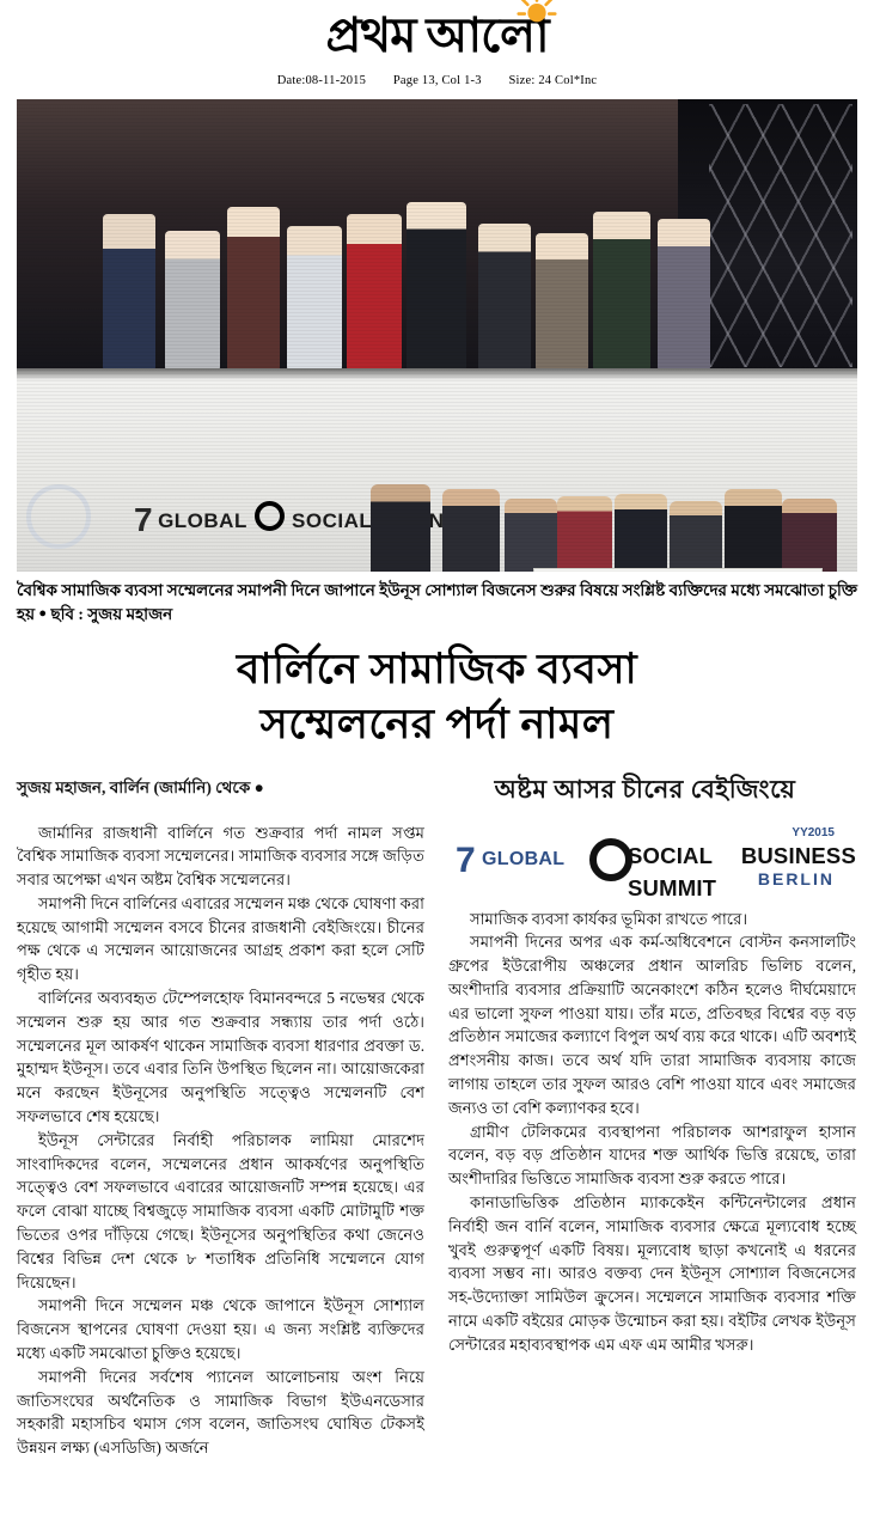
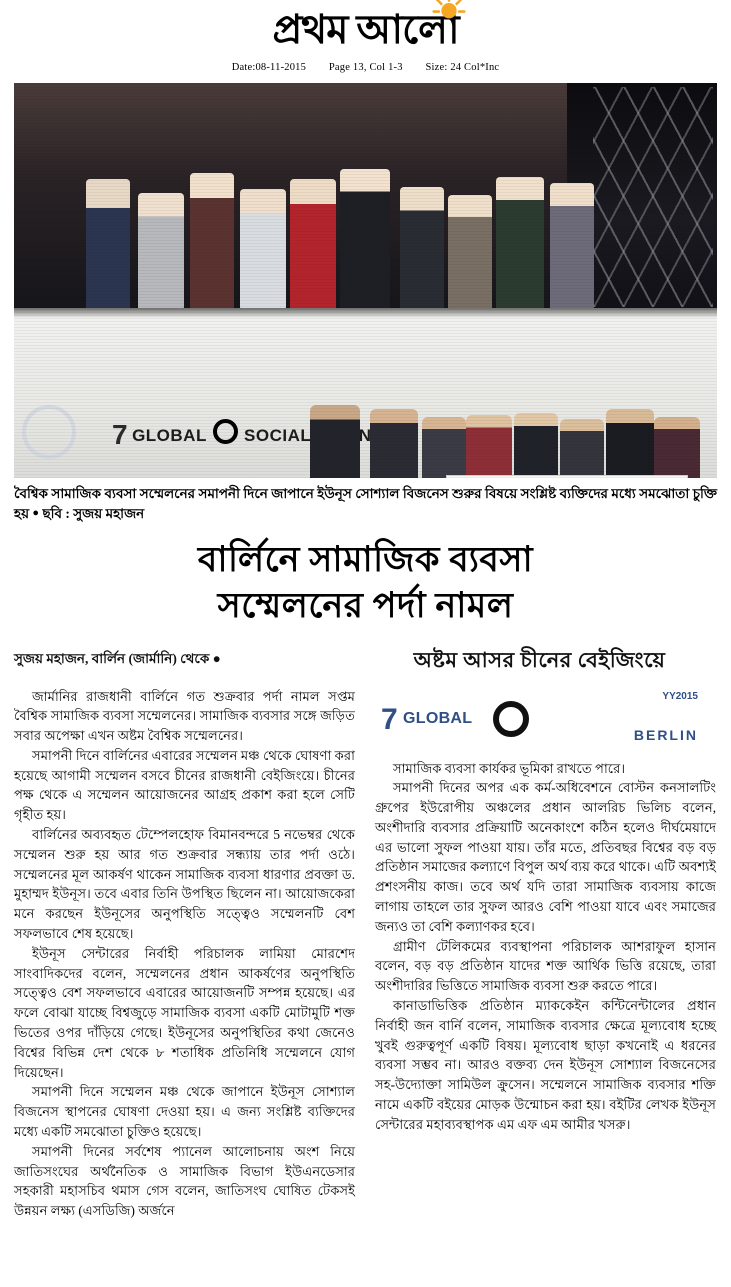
  প্রথম আলো
  Date:08-11-2015 Page 13, Col 1-3 Size: 24 Col*Inc
  বৈশ্বিক সামাজিক ব্যবসা সম্মেলনের সমাপনী দিনে জাপানে ইউনূস সোশ্যাল বিজনেস শুরুর বিষয়ে সংশ্লিষ্ট ব্যক্তিদের মধ্যে সমঝোতা চুক্তি হয় ● ছবি : সুজয় মহাজন
  বার্লিনে সামাজিক ব্যবসা
  সম্মেলনের পর্দা নামল
  সুজয় মহাজন, বার্লিন (জার্মানি) থেকে ●
  অষ্টম আসর চীনের বেইজিংয়ে
  জার্মানির রাজধানী বার্লিনে গত শুক্রবার পর্দা নামল সপ্তম বৈশ্বিক সামাজিক ব্যবসা সম্মেলনের। সামাজিক ব্যবসার সঙ্গে জড়িত সবার অপেক্ষা এখন অষ্টম বৈশ্বিক সম্মেলনের।
  সমাপনী দিনে বার্লিনের এবারের সম্মেলন মঞ্চ থেকে ঘোষণা করা হয়েছে আগামী সম্মেলন বসবে চীনের রাজধানী বেইজিংয়ে। চীনের পক্ষ থেকে এ সম্মেলন আয়োজনের আগ্রহ প্রকাশ করা হলে সেটি গৃহীত হয়।
  বার্লিনের অব্যবহৃত টেম্পেলহোফ বিমানবন্দরে 5 নভেম্বর থেকে সম্মেলন শুরু হয় আর গত শুক্রবার সন্ধ্যায় তার পর্দা ওঠে। সম্মেলনের মূল আকর্ষণ থাকেন সামাজিক ব্যবসা ধারণার প্রবক্তা ড. মুহাম্মদ ইউনূস। তবে এবার তিনি উপস্থিত ছিলেন না। আয়োজকেরা মনে করছেন ইউনূসের অনুপস্থিতি সত্ত্বেও সম্মেলনটি বেশ সফলভাবে শেষ হয়েছে।
  ইউনূস সেন্টারের নির্বাহী পরিচালক লামিয়া মোরশেদ সাংবাদিকদের বলেন, সম্মেলনের প্রধান আকর্ষণের অনুপস্থিতি সত্ত্বেও বেশ সফলভাবে এবারের আয়োজনটি সম্পন্ন হয়েছে। এর ফলে বোঝা যাচ্ছে বিশ্বজুড়ে সামাজিক ব্যবসা একটি মোটামুটি শক্ত ভিতের ওপর দাঁড়িয়ে গেছে। ইউনূসের অনুপস্থিতির কথা জেনেও বিশ্বের বিভিন্ন দেশ থেকে ৮ শতাধিক প্রতিনিধি সম্মেলনে যোগ দিয়েছেন।
  সমাপনী দিনে সম্মেলন মঞ্চ থেকে জাপানে ইউনূস সোশ্যাল বিজনেস স্থাপনের ঘোষণা দেওয়া হয়। এ জন্য সংশ্লিষ্ট ব্যক্তিদের মধ্যে একটি সমঝোতা চুক্তিও হয়েছে।
  সমাপনী দিনের সর্বশেষ প্যানেল আলোচনায় অংশ নিয়ে জাতিসংঘের অর্থনৈতিক ও সামাজিক বিভাগ ইউএনডেসার সহকারী মহাসচিব থমাস গেস বলেন, জাতিসংঘ ঘোষিত টেকসই উন্নয়ন লক্ষ্য (এসডিজি) অর্জনে
  7
  GLOBAL
- SOCIAL BUSINESS SUMMIT
  YY2015
  BERLIN
  সামাজিক ব্যবসা কার্যকর ভূমিকা রাখতে পারে।
  সমাপনী দিনের অপর এক কর্ম-অধিবেশনে বোস্টন কনসালটিং গ্রুপের ইউরোপীয় অঞ্চলের প্রধান আলরিচ ভিলিচ বলেন, অংশীদারি ব্যবসার প্রক্রিয়াটি অনেকাংশে কঠিন হলেও দীর্ঘমেয়াদে এর ভালো সুফল পাওয়া যায়। তাঁর মতে, প্রতিবছর বিশ্বের বড় বড় প্রতিষ্ঠান সমাজের কল্যাণে বিপুল অর্থ ব্যয় করে থাকে। এটি অবশ্যই প্রশংসনীয় কাজ। তবে অর্থ যদি তারা সামাজিক ব্যবসায় কাজে লাগায় তাহলে তার সুফল আরও বেশি পাওয়া যাবে এবং সমাজের জন্যও তা বেশি কল্যাণকর হবে।
  গ্রামীণ টেলিকমের ব্যবস্থাপনা পরিচালক আশরাফুল হাসান বলেন, বড় বড় প্রতিষ্ঠান যাদের শক্ত আর্থিক ভিত্তি রয়েছে, তারা অংশীদারির ভিত্তিতে সামাজিক ব্যবসা শুরু করতে পারে।
  কানাডাভিত্তিক প্রতিষ্ঠান ম্যাককেইন কন্টিনেন্টালের প্রধান নির্বাহী জন বার্নি বলেন, সামাজিক ব্যবসার ক্ষেত্রে মূল্যবোধ হচ্ছে খুবই গুরুত্বপূর্ণ একটি বিষয়। মূল্যবোধ ছাড়া কখনোই এ ধরনের ব্যবসা সম্ভব না। আরও বক্তব্য দেন ইউনূস সোশ্যাল বিজনেসের সহ-উদ্যোক্তা সামিউল ক্রুসেন। সম্মেলনে সামাজিক ব্যবসার শক্তি নামে একটি বইয়ের মোড়ক উন্মোচন করা হয়। বইটির লেখক ইউনূস সেন্টারের মহাব্যবস্থাপক এম এফ এম আমীর খসরু।
